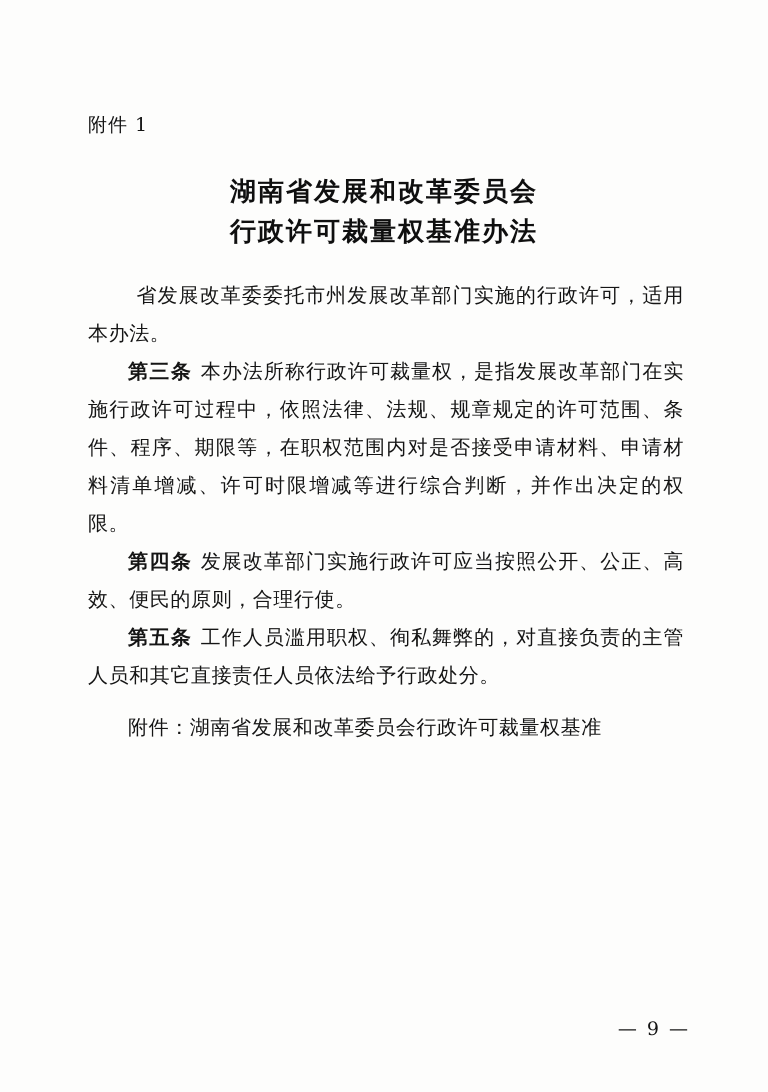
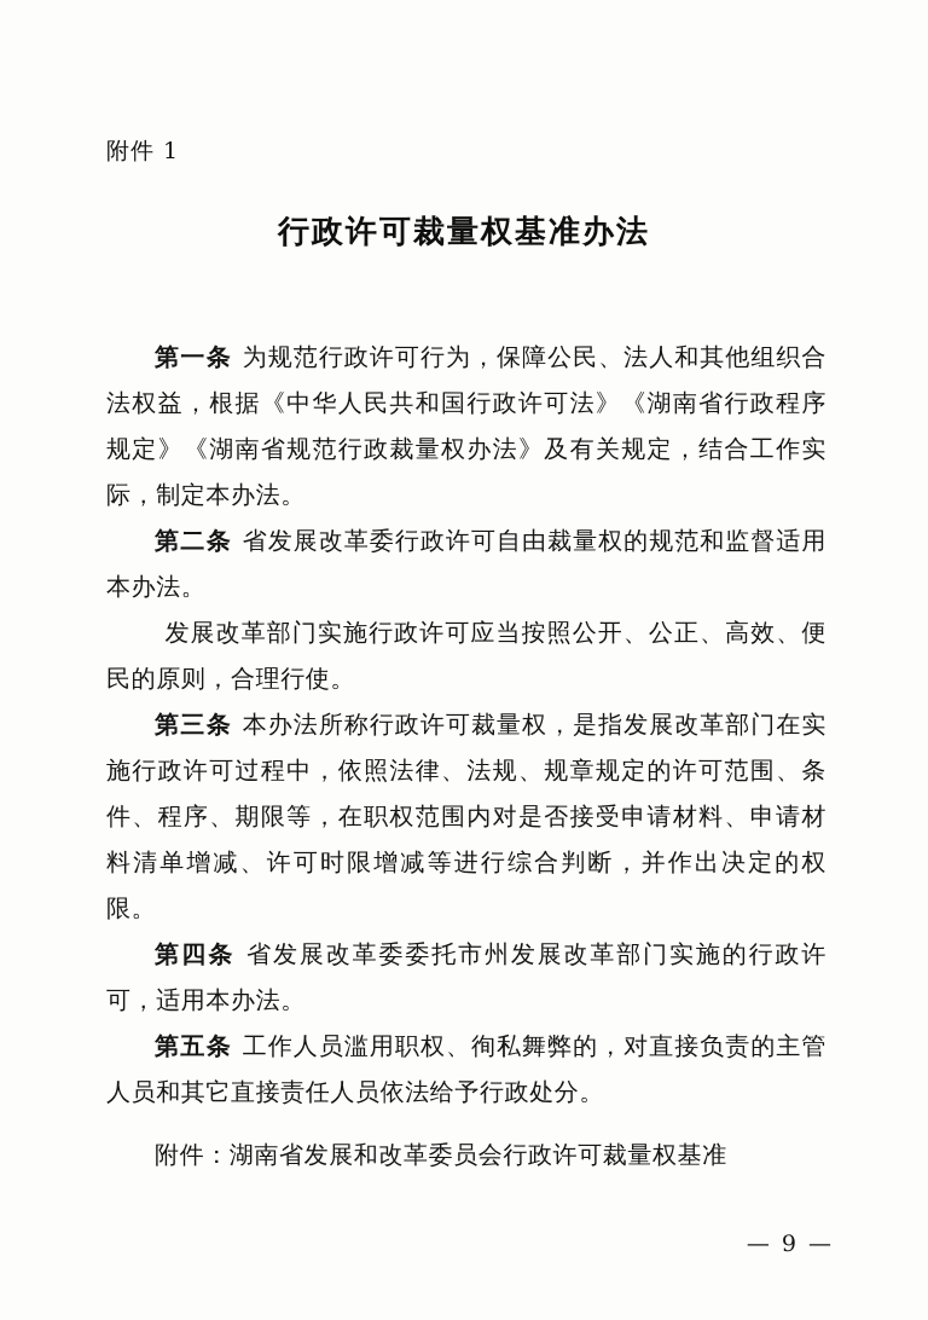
  附件 1
- 湖南省发展和改革委员会
  行政许可裁量权基准办法
+ 第一条 为规范行政许可行为，保障公民、法人和其他组织合法权益，根据《中华人民共和国行政许可法》《湖南省行政程序规定》《湖南省规范行政裁量权办法》及有关规定，结合工作实际，制定本办法。
+ 第二条 省发展改革委行政许可自由裁量权的规范和监督适用本办法。
- 省发展改革委委托市州发展改革部门实施的行政许可，适用本办法。
+ 发展改革部门实施行政许可应当按照公开、公正、高效、便民的原则，合理行使。
  第三条 本办法所称行政许可裁量权，是指发展改革部门在实施行政许可过程中，依照法律、法规、规章规定的许可范围、条件、程序、期限等，在职权范围内对是否接受申请材料、申请材料清单增减、许可时限增减等进行综合判断，并作出决定的权限。
- 第四条 发展改革部门实施行政许可应当按照公开、公正、高效、便民的原则，合理行使。
+ 第四条 省发展改革委委托市州发展改革部门实施的行政许可，适用本办法。
  第五条 工作人员滥用职权、徇私舞弊的，对直接负责的主管人员和其它直接责任人员依法给予行政处分。
  附件：湖南省发展和改革委员会行政许可裁量权基准
  — 9 —
